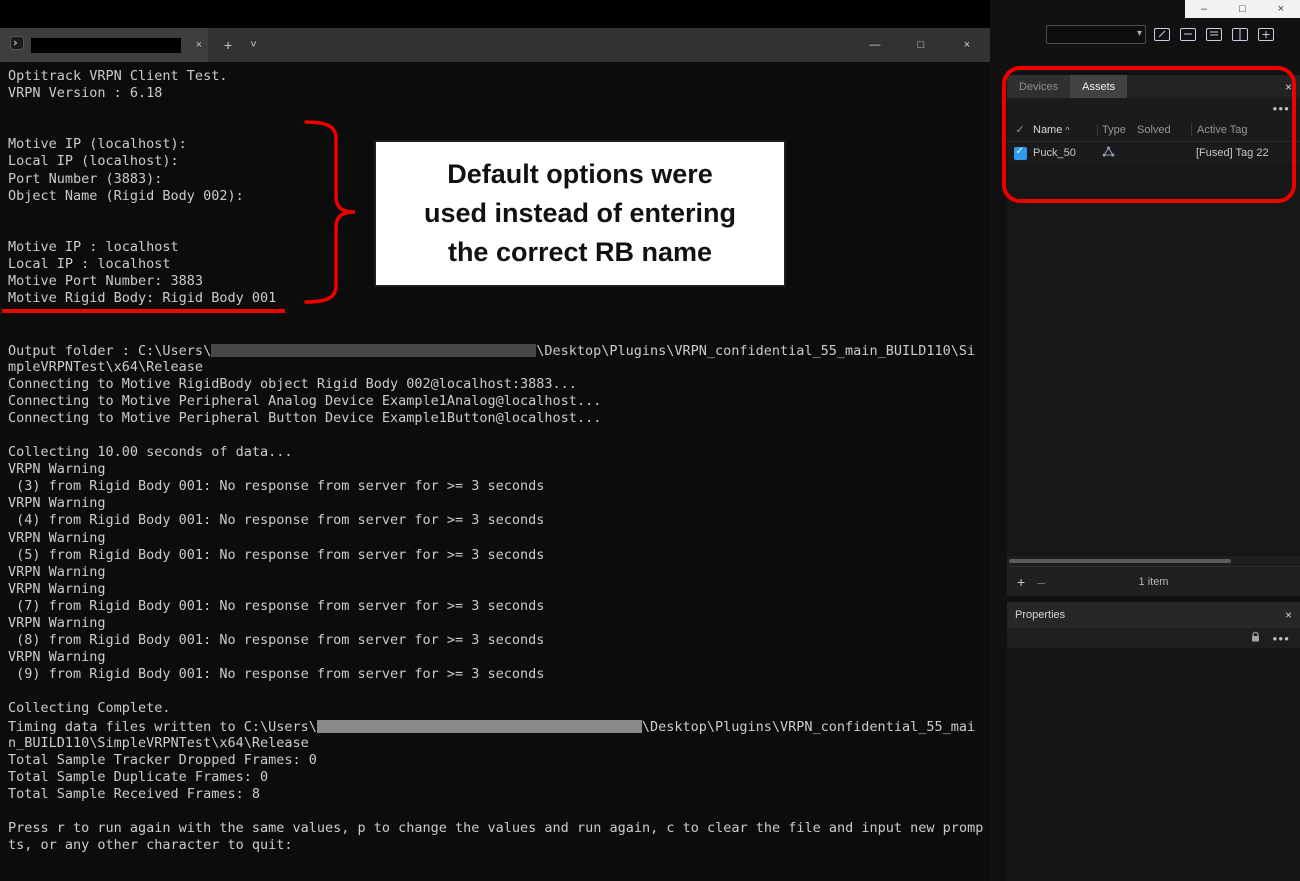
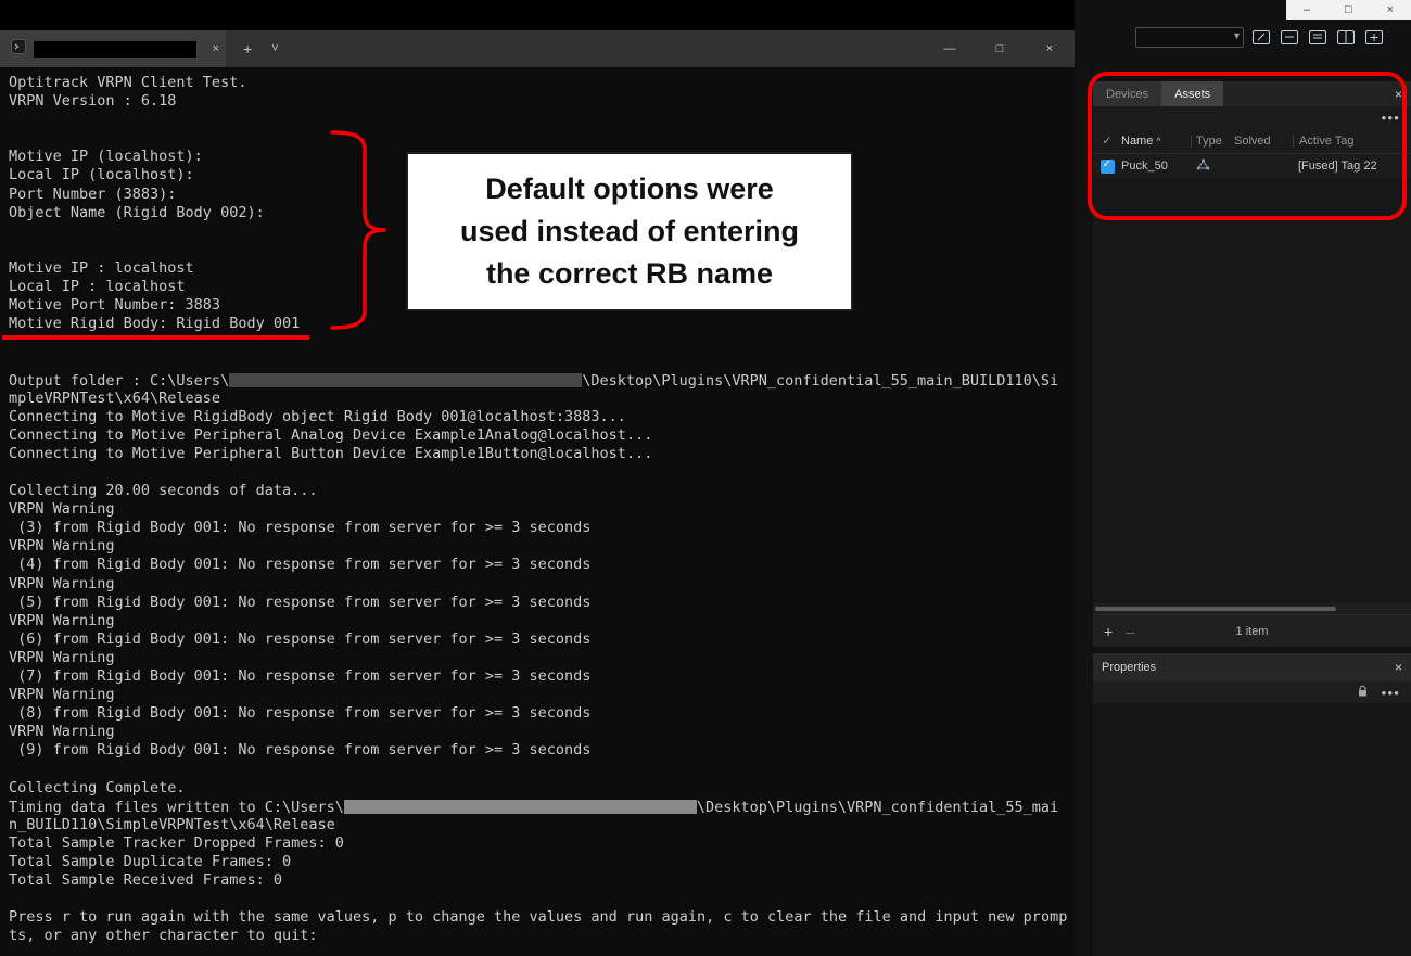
  –
  □
  ×
  ▾
  Devices
  Assets
  ×
  ●●●
  ✓
  Name ^
  Type
  Solved
  Active Tag
  Puck_50
  [Fused] Tag 22
  +
  –
  1 item
  Properties
  ×
  ●●●
  ×
  +
  ˅
  —
  □
  ×
  Optitrack VRPN Client Test.
  VRPN Version : 6.18
  Motive IP (localhost):
  Local IP (localhost):
  Port Number (3883):
  Object Name (Rigid Body 002):
  Motive IP : localhost
  Local IP : localhost
  Motive Port Number: 3883
  Motive Rigid Body: Rigid Body 001
  Output folder : C:\Users\ \Desktop\Plugins\VRPN_confidential_55_main_BUILD110\Si
  mpleVRPNTest\x64\Release
- Connecting to Motive RigidBody object Rigid Body 002@localhost:3883...
+ Connecting to Motive RigidBody object Rigid Body 001@localhost:3883...
  Connecting to Motive Peripheral Analog Device Example1Analog@localhost...
  Connecting to Motive Peripheral Button Device Example1Button@localhost...
- Collecting 10.00 seconds of data...
+ Collecting 20.00 seconds of data...
  VRPN Warning
  (3) from Rigid Body 001: No response from server for >= 3 seconds
  VRPN Warning
  (4) from Rigid Body 001: No response from server for >= 3 seconds
  VRPN Warning
  (5) from Rigid Body 001: No response from server for >= 3 seconds
  VRPN Warning
+ (6) from Rigid Body 001: No response from server for >= 3 seconds
  VRPN Warning
  (7) from Rigid Body 001: No response from server for >= 3 seconds
  VRPN Warning
  (8) from Rigid Body 001: No response from server for >= 3 seconds
  VRPN Warning
  (9) from Rigid Body 001: No response from server for >= 3 seconds
  Collecting Complete.
  Timing data files written to C:\Users\ \Desktop\Plugins\VRPN_confidential_55_mai
  n_BUILD110\SimpleVRPNTest\x64\Release
  Total Sample Tracker Dropped Frames: 0
  Total Sample Duplicate Frames: 0
- Total Sample Received Frames: 8
+ Total Sample Received Frames: 0
  Press r to run again with the same values, p to change the values and run again, c to clear the file and input new promp
  ts, or any other character to quit:
  Default options were
  used instead of entering
  the correct RB name
